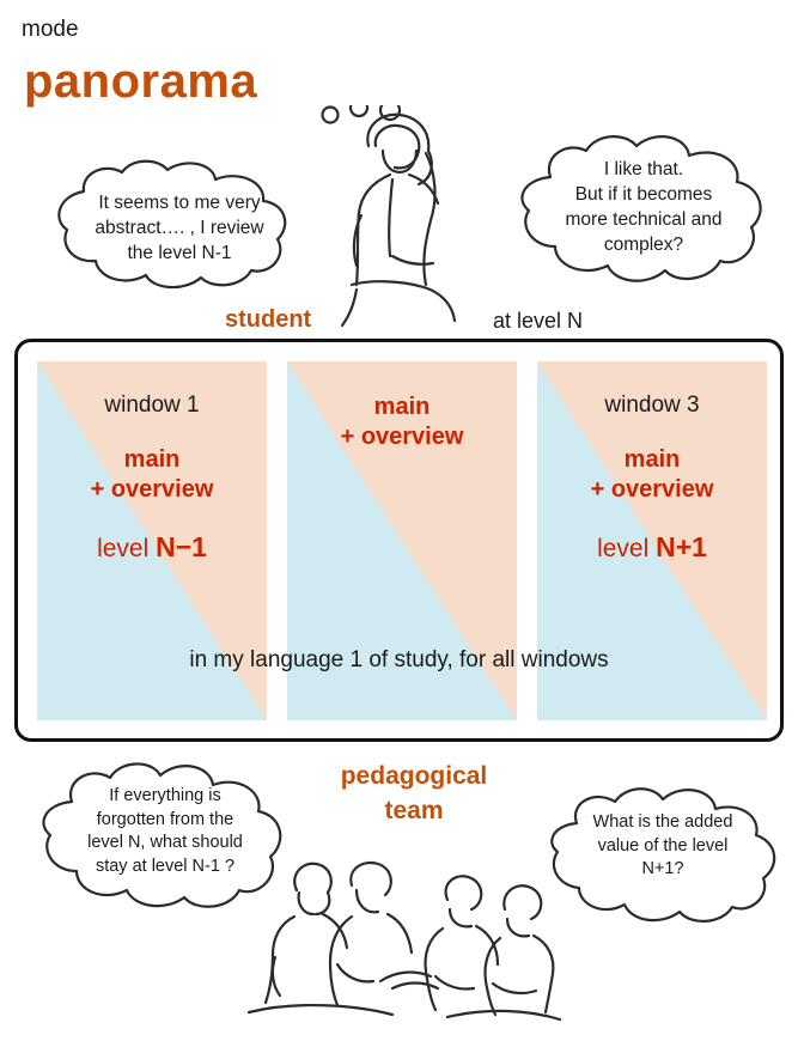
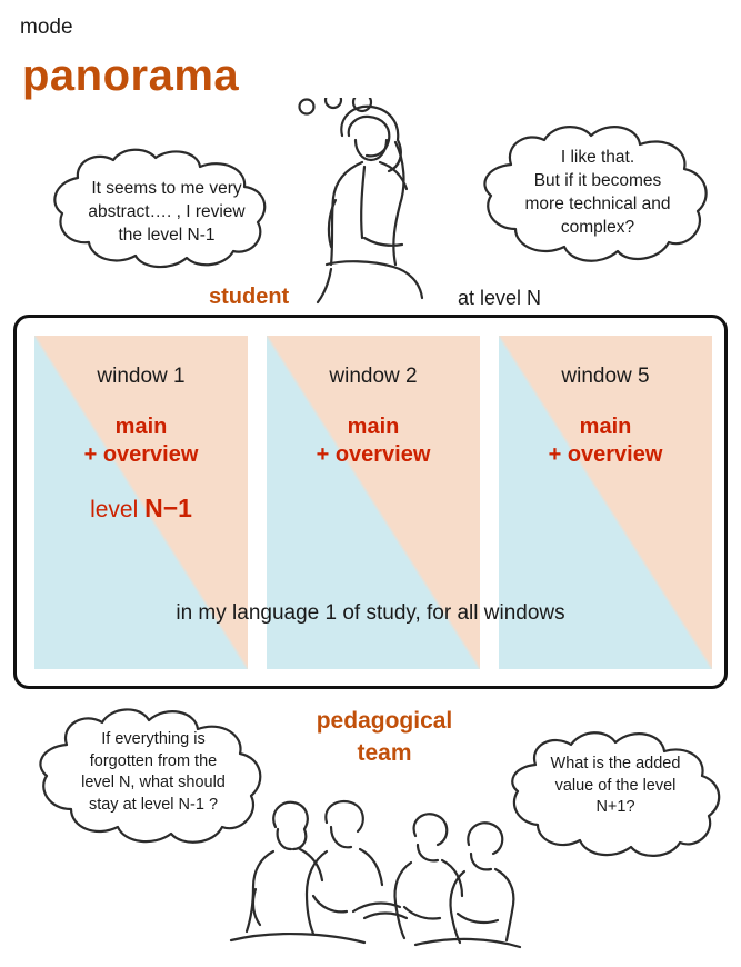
  mode
  panorama
  It seems to me very
  abstract…. , I review
  the level N-1
  I like that.
  But if it becomes
  more technical and
  complex?
  student
  at level N
  window 1
  main
  + overview
  level N−1
+ window 2
  main
  + overview
- window 3
+ window 5
  main
  + overview
- level N+1
  in my language 1 of study, for all windows
  If everything is
  forgotten from the
  level N, what should
  stay at level N-1 ?
  What is the added
  value of the level
  N+1?
  pedagogical
  team
